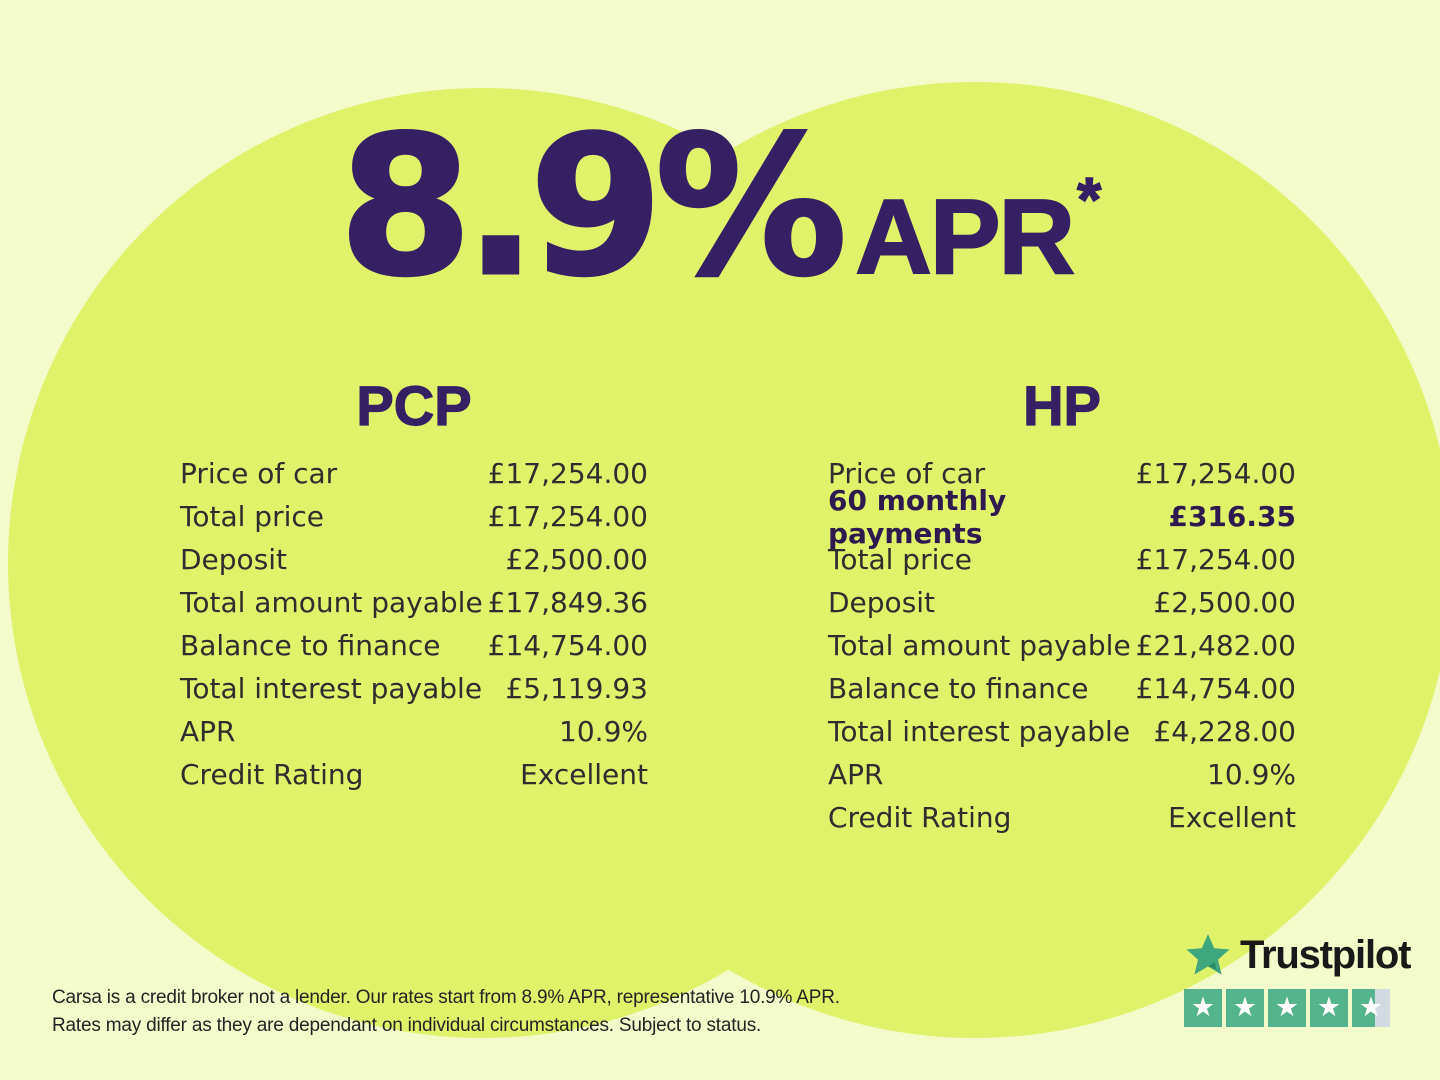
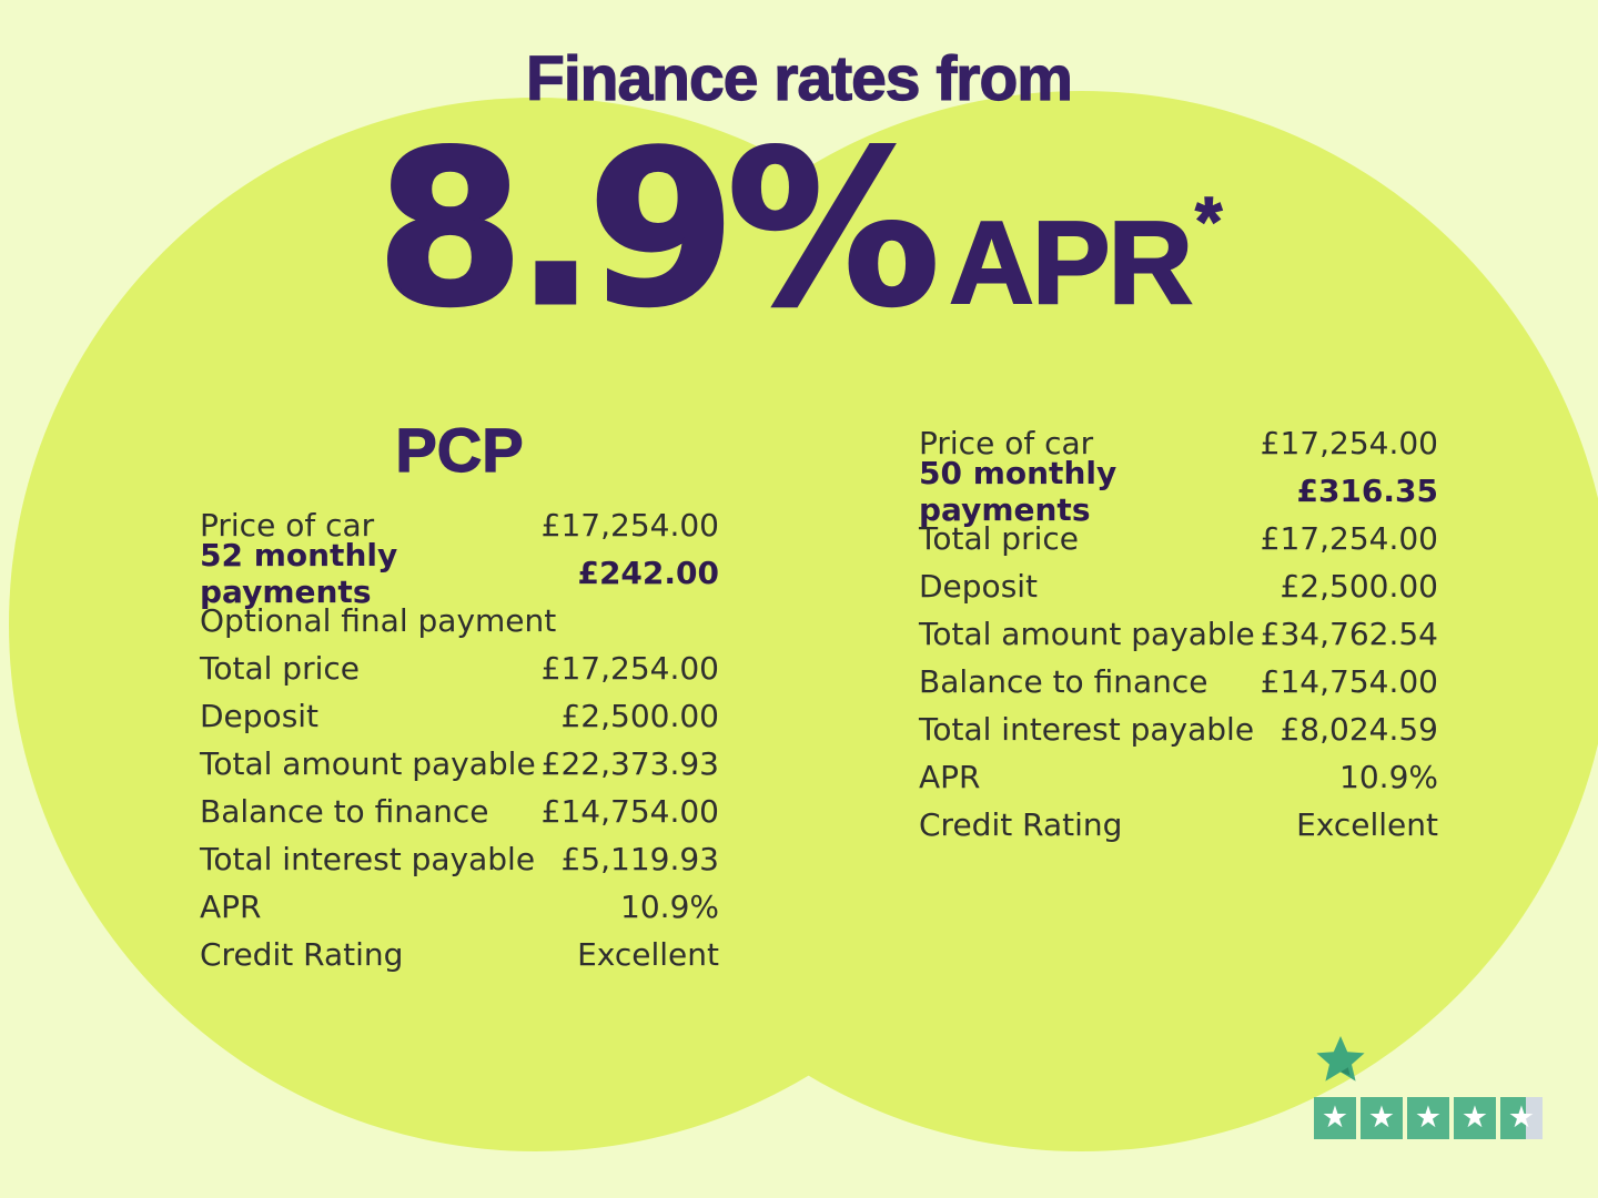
+ Finance rates from
  8.9%
  APR
  *
  PCP
  Price of car
  £17,254.00
+ 52 monthly payments
+ £242.00
+ Optional final payment
  Total price
  £17,254.00
  Deposit
  £2,500.00
  Total amount payable
- £17,849.36
+ £22,373.93
  Balance to finance
  £14,754.00
  Total interest payable
  £5,119.93
  APR
  10.9%
  Credit Rating
  Excellent
- HP
  Price of car
  £17,254.00
- 60 monthly payments
+ 50 monthly payments
  £316.35
  Total price
  £17,254.00
  Deposit
  £2,500.00
  Total amount payable
- £21,482.00
+ £34,762.54
  Balance to finance
  £14,754.00
  Total interest payable
- £4,228.00
+ £8,024.59
  APR
  10.9%
  Credit Rating
  Excellent
- Carsa is a credit broker not a lender. Our rates start from 8.9% APR, representative 10.9% APR.
- Rates may differ as they are dependant on individual circumstances. Subject to status.
- Trustpilot
  ★
  ★
  ★
  ★
  ★
